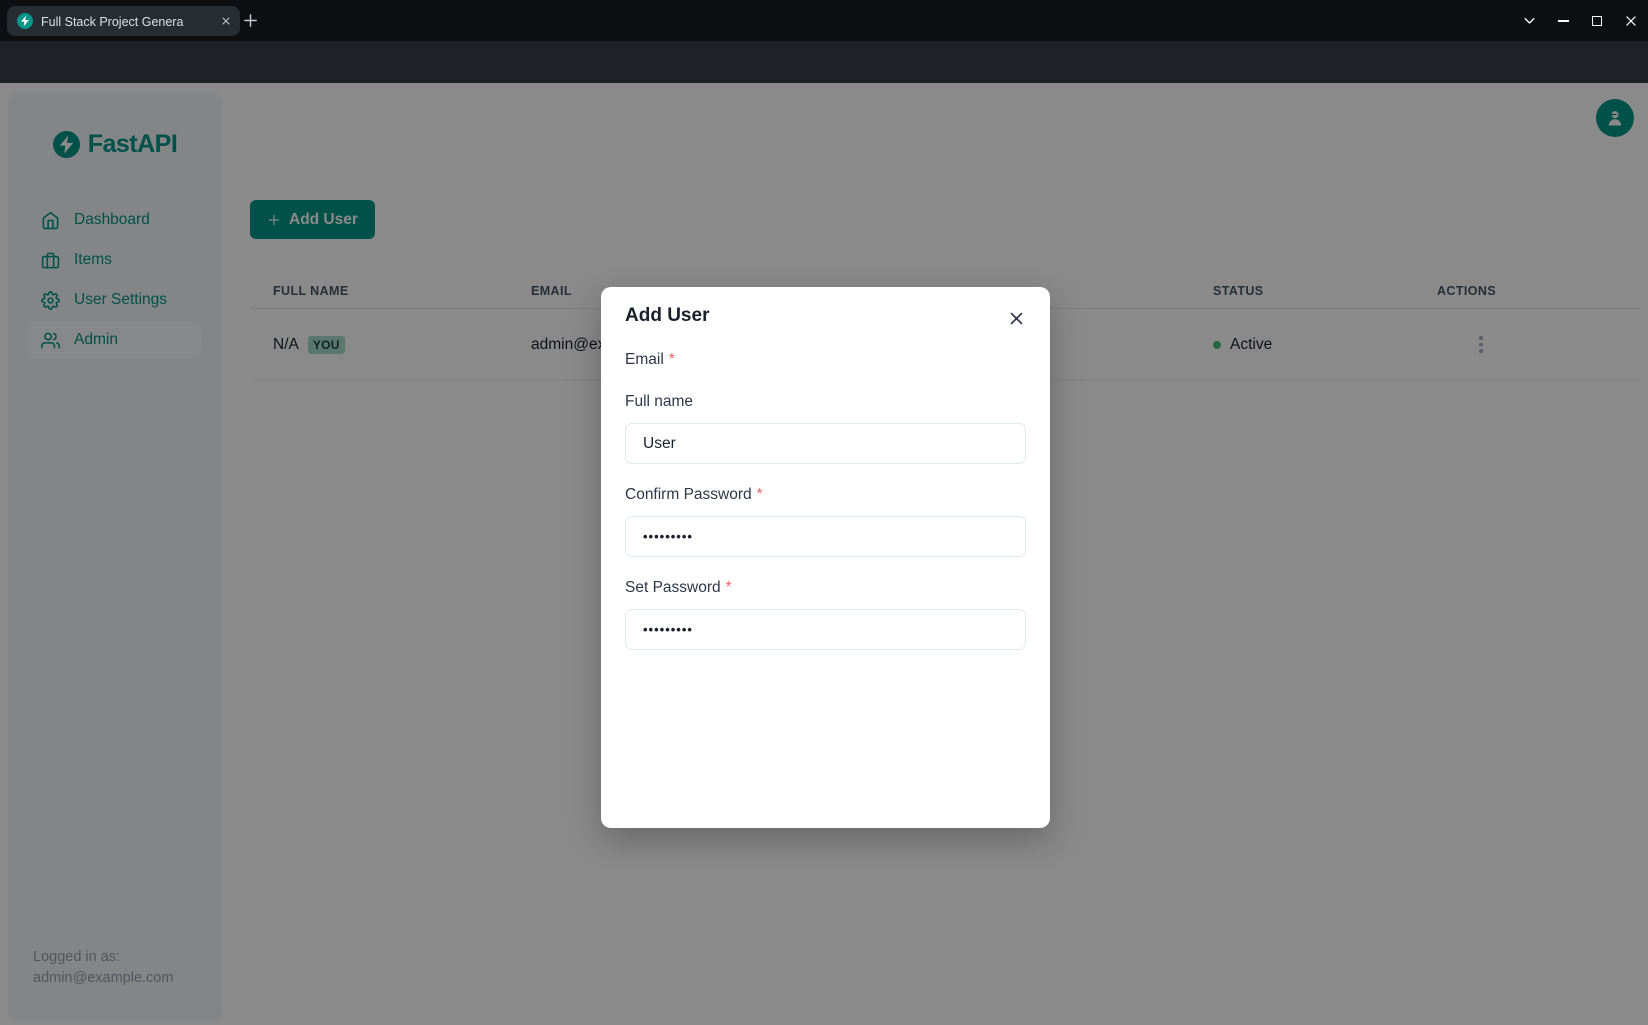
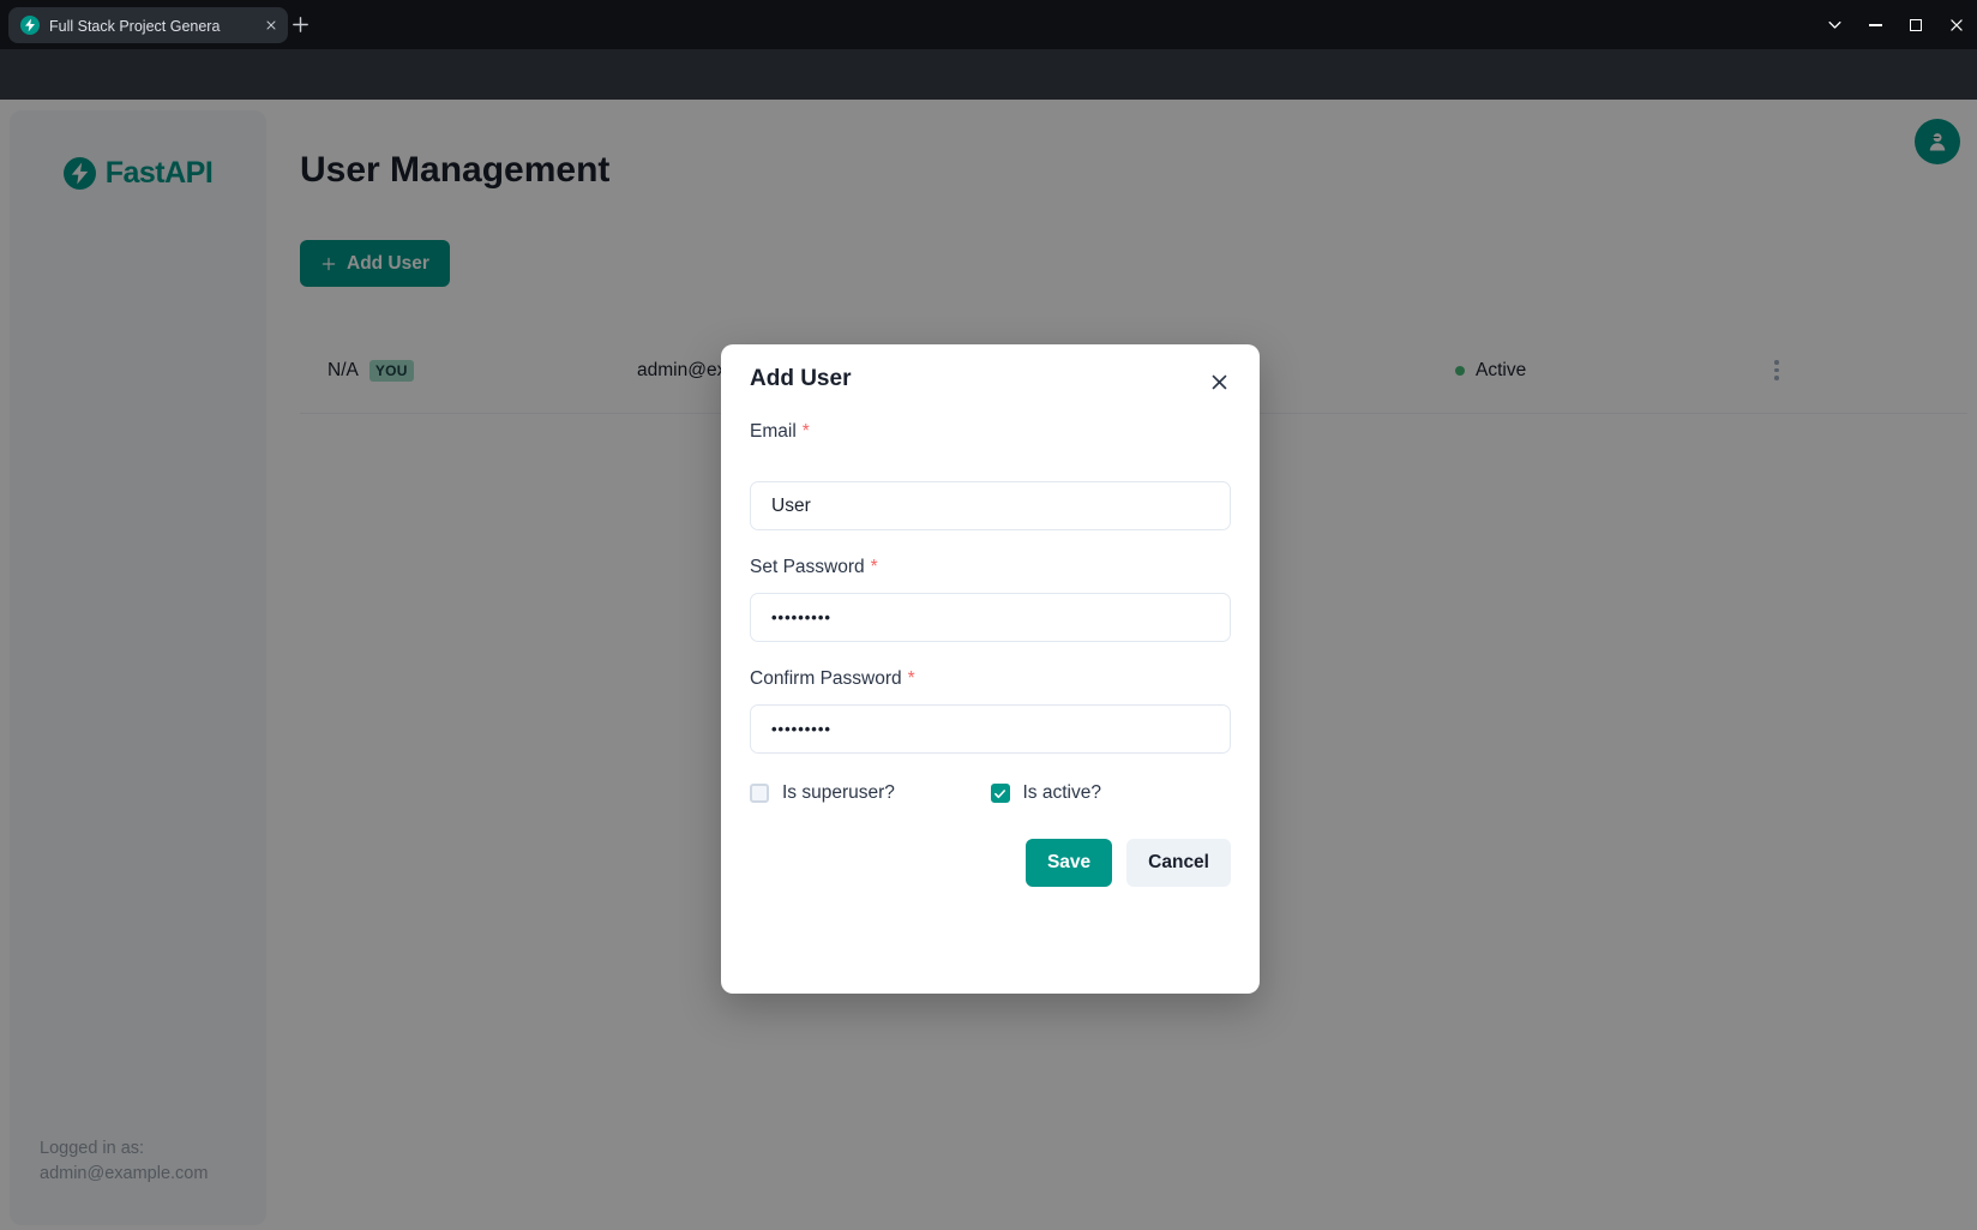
  Full Stack Project Gener
  FastAPI
- Dashboard
- Items
- User Settings
- Admin
  Logged in as:
  admin@example.com
+ User Management
  Add User
- FULL NAME
- EMAIL
- STATUS
- ACTIONS
  N/A
  YOU
  Active
  Add User
  Email
  *
- Full name
  User
- Confirm Password
+ Set Password
  *
  •••••••••
- Set Password
+ Confirm Password
  *
  •••••••••
+ Is superuser?
+ Is active?
+ Save
+ Cancel
